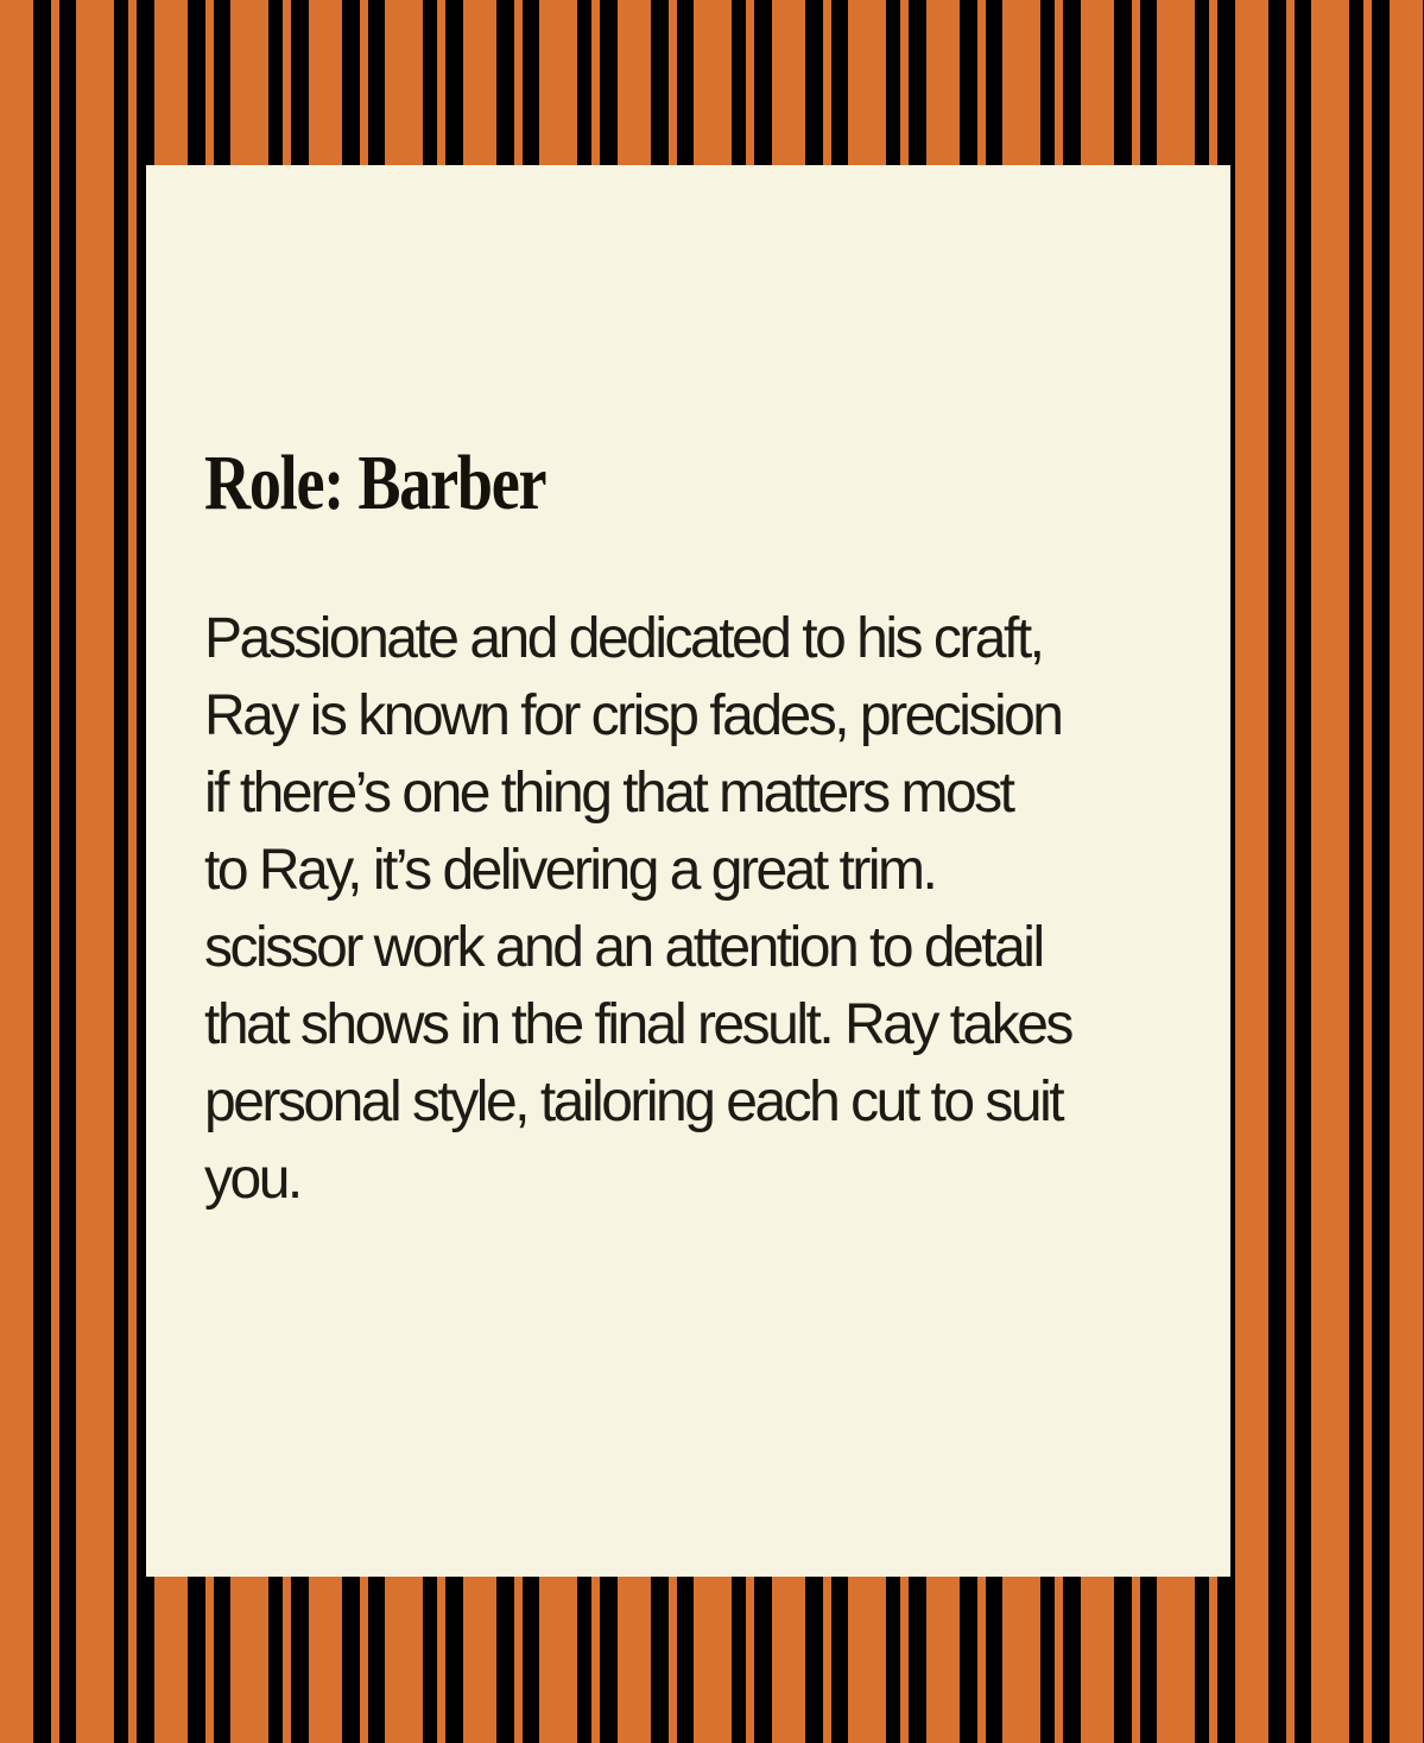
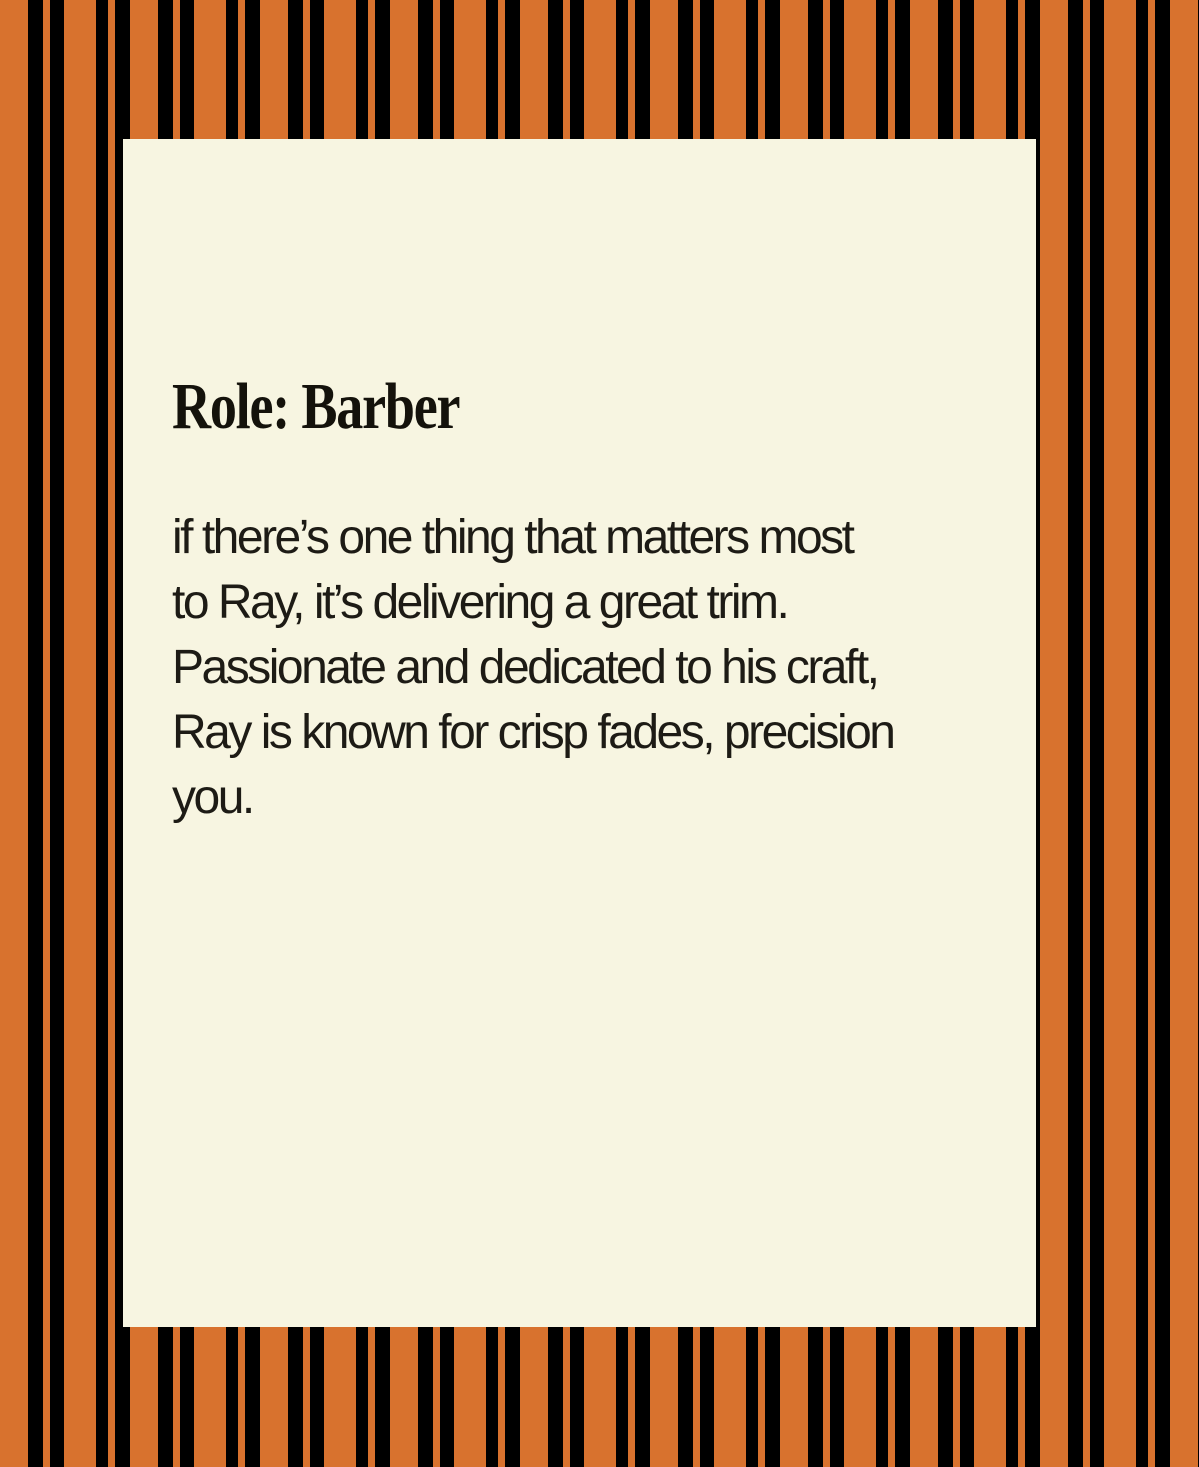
  Role: Barber
- Passionate and dedicated to his craft,
+ if there’s one thing that matters most
- Ray is known for crisp fades, precision
+ to Ray, it’s delivering a great trim.
- if there’s one thing that matters most
+ Passionate and dedicated to his craft,
- to Ray, it’s delivering a great trim.
+ Ray is known for crisp fades, precision
- scissor work and an attention to detail
- that shows in the final result. Ray takes
- personal style, tailoring each cut to suit
  you.
